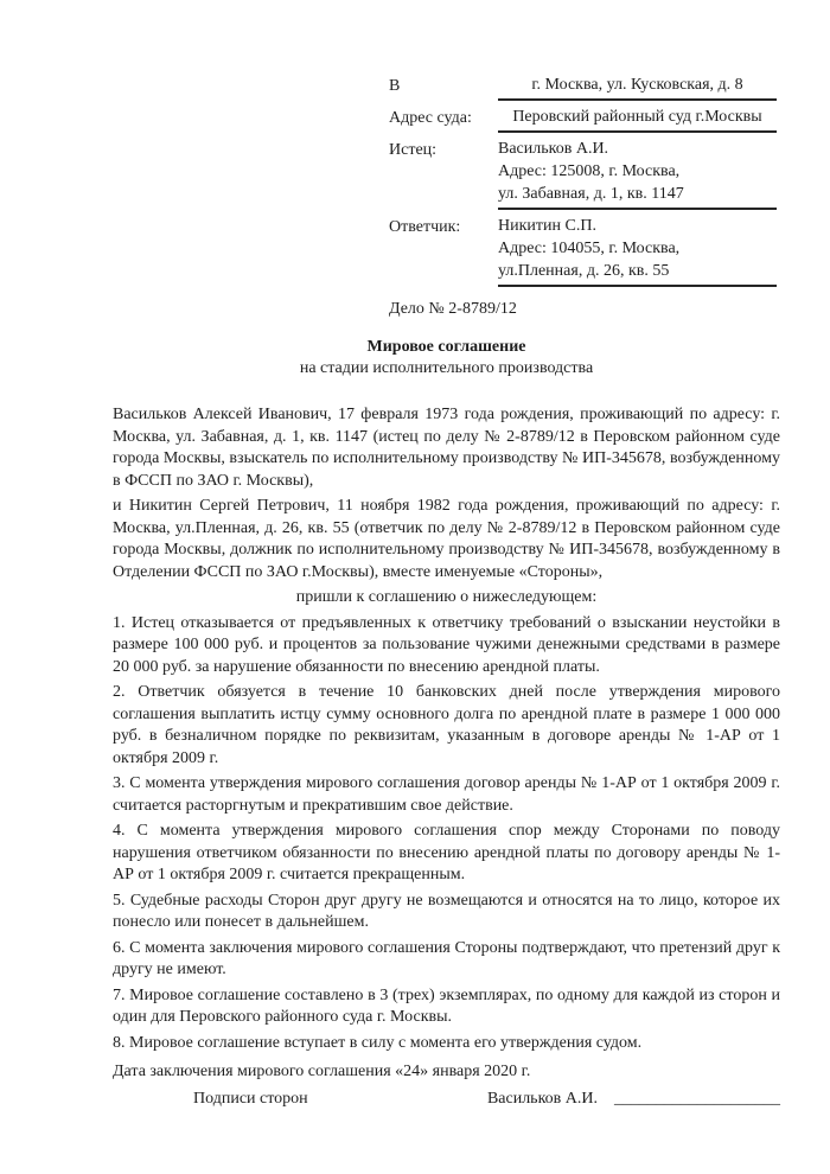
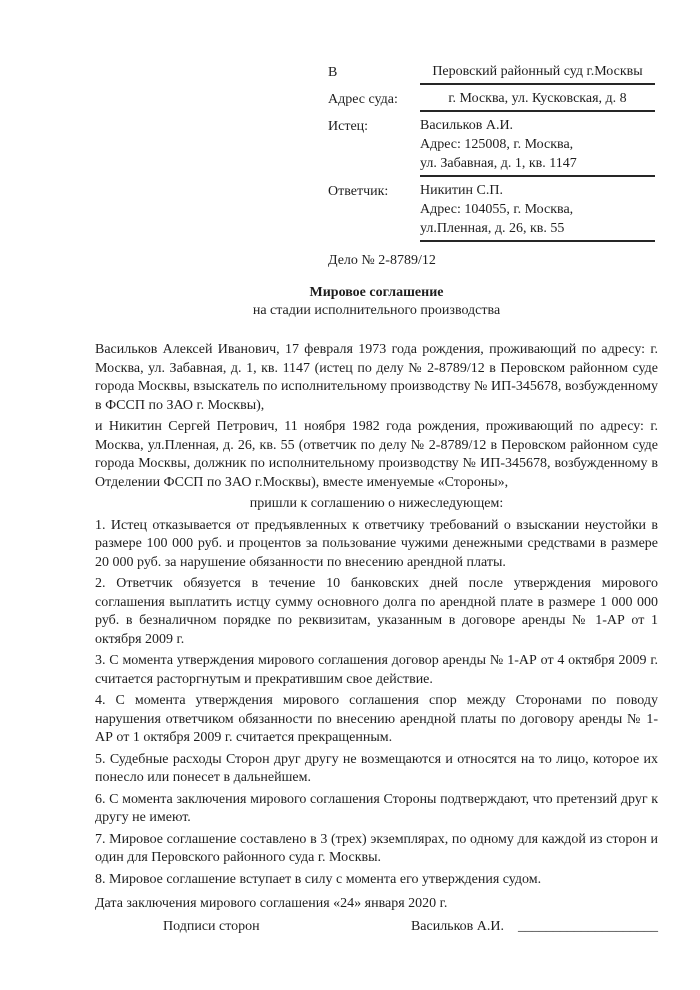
  В
- г. Москва, ул. Кусковская, д. 8
+ Перовский районный суд г.Москвы
  Адрес суда:
- Перовский районный суд г.Москвы
+ г. Москва, ул. Кусковская, д. 8
  Истец:
  Васильков А.И.
  Адрес: 125008, г. Москва,
  ул. Забавная, д. 1, кв. 1147
  Ответчик:
  Никитин С.П.
  Адрес: 104055, г. Москва,
  ул.Пленная, д. 26, кв. 55
  Дело № 2-8789/12
  Мировое соглашение
  на стадии исполнительного производства
  Васильков Алексей Иванович, 17 февраля 1973 года рождения, проживающий по адресу: г. Москва, ул. Забавная, д. 1, кв. 1147 (истец по делу № 2-8789/12 в Перовском районном суде города Москвы, взыскатель по исполнительному производству № ИП-345678, возбужденному в ФССП по ЗАО г. Москвы),
  и Никитин Сергей Петрович, 11 ноября 1982 года рождения, проживающий по адресу: г. Москва, ул.Пленная, д. 26, кв. 55 (ответчик по делу № 2-8789/12 в Перовском районном суде города Москвы, должник по исполнительному производству № ИП-345678, возбужденному в Отделении ФССП по ЗАО г.Москвы), вместе именуемые «Стороны»,
  пришли к соглашению о нижеследующем:
  1. Истец отказывается от предъявленных к ответчику требований о взыскании неустойки в размере 100 000 руб. и процентов за пользование чужими денежными средствами в размере 20 000 руб. за нарушение обязанности по внесению арендной платы.
  2. Ответчик обязуется в течение 10 банковских дней после утверждения мирового соглашения выплатить истцу сумму основного долга по арендной плате в размере 1 000 000 руб. в безналичном порядке по реквизитам, указанным в договоре аренды № 1-АР от 1 октября 2009 г.
- 3. С момента утверждения мирового соглашения договор аренды № 1-АР от 1 октября 2009 г. считается расторгнутым и прекратившим свое действие.
+ 3. С момента утверждения мирового соглашения договор аренды № 1-АР от 4 октября 2009 г. считается расторгнутым и прекратившим свое действие.
  4. С момента утверждения мирового соглашения спор между Сторонами по поводу нарушения ответчиком обязанности по внесению арендной платы по договору аренды № 1-АР от 1 октября 2009 г. считается прекращенным.
  5. Судебные расходы Сторон друг другу не возмещаются и относятся на то лицо, которое их понесло или понесет в дальнейшем.
  6. С момента заключения мирового соглашения Стороны подтверждают, что претензий друг к другу не имеют.
  7. Мировое соглашение составлено в 3 (трех) экземплярах, по одному для каждой из сторон и один для Перовского районного суда г. Москвы.
  8. Мировое соглашение вступает в силу с момента его утверждения судом.
  Дата заключения мирового соглашения «24» января 2020 г.
  Подписи сторон
  Васильков А.И.
  ____________________
